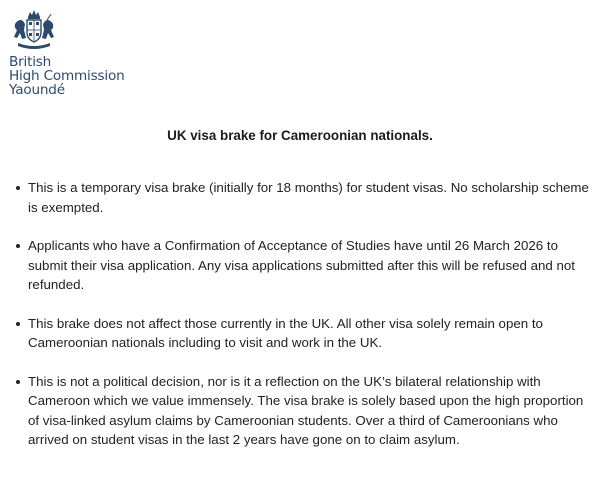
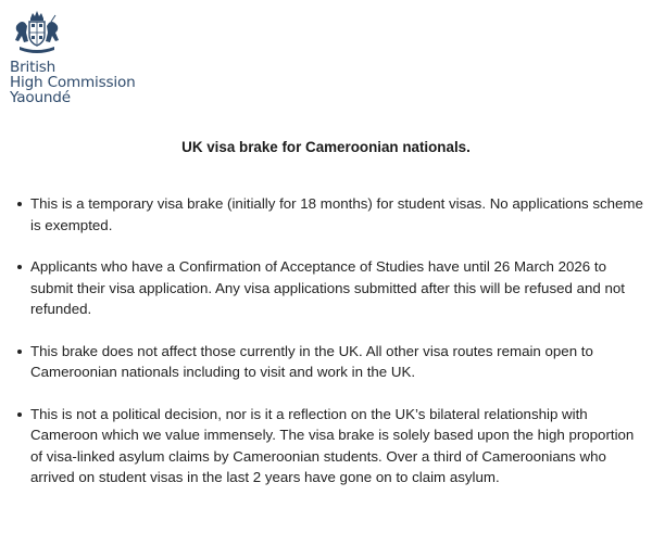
  British
  High Commission
  Yaoundé
  UK visa brake for Cameroonian nationals.
- This is a temporary visa brake (initially for 18 months) for student visas. No scholarship scheme is exempted.
+ This is a temporary visa brake (initially for 18 months) for student visas. No applications scheme is exempted.
  Applicants who have a Confirmation of Acceptance of Studies have until 26 March 2026 to submit their visa application. Any visa applications submitted after this will be refused and not refunded.
- This brake does not affect those currently in the UK. All other visa solely remain open to Cameroonian nationals including to visit and work in the UK.
+ This brake does not affect those currently in the UK. All other visa routes remain open to Cameroonian nationals including to visit and work in the UK.
  This is not a political decision, nor is it a reflection on the UK’s bilateral relationship with Cameroon which we value immensely. The visa brake is solely based upon the high proportion of visa-linked asylum claims by Cameroonian students. Over a third of Cameroonians who arrived on student visas in the last 2 years have gone on to claim asylum.
